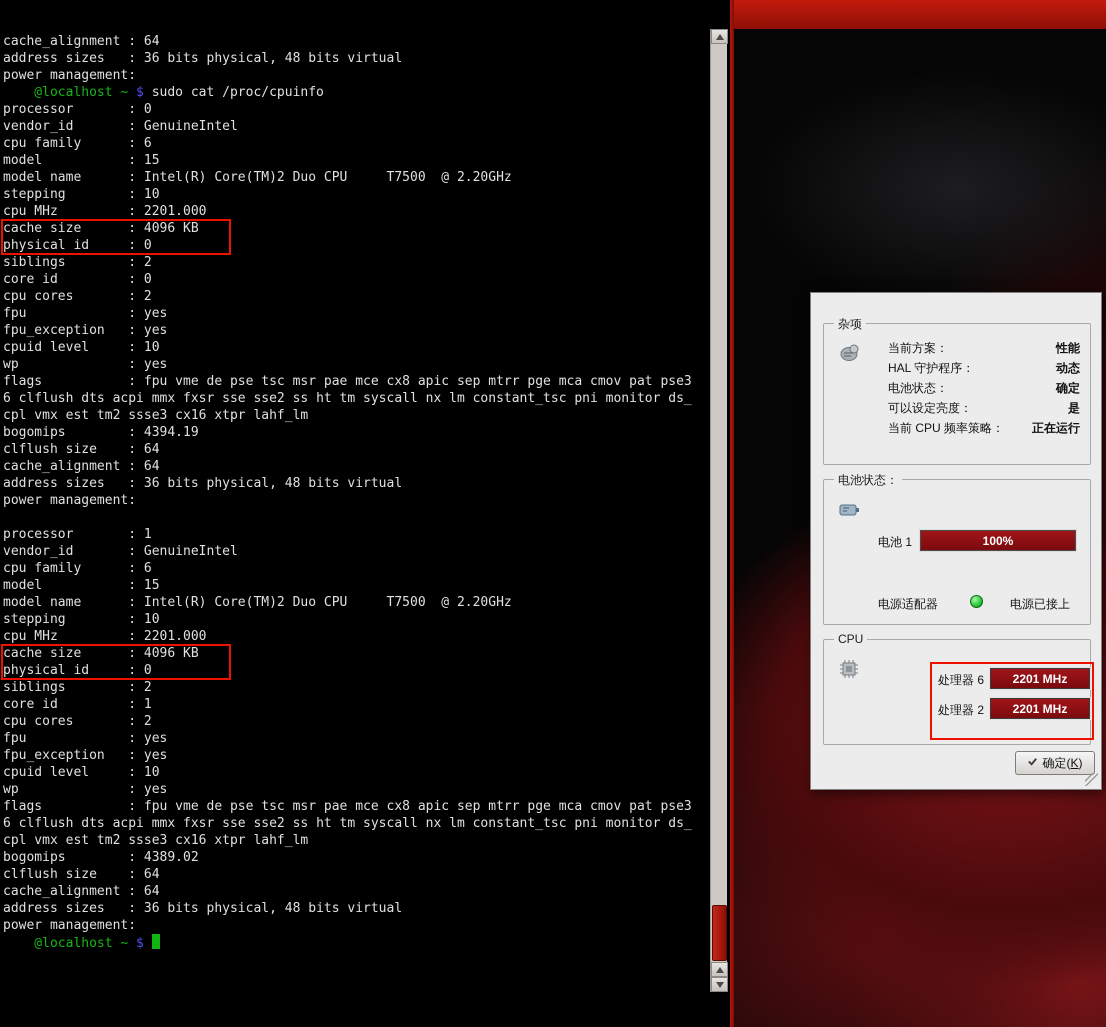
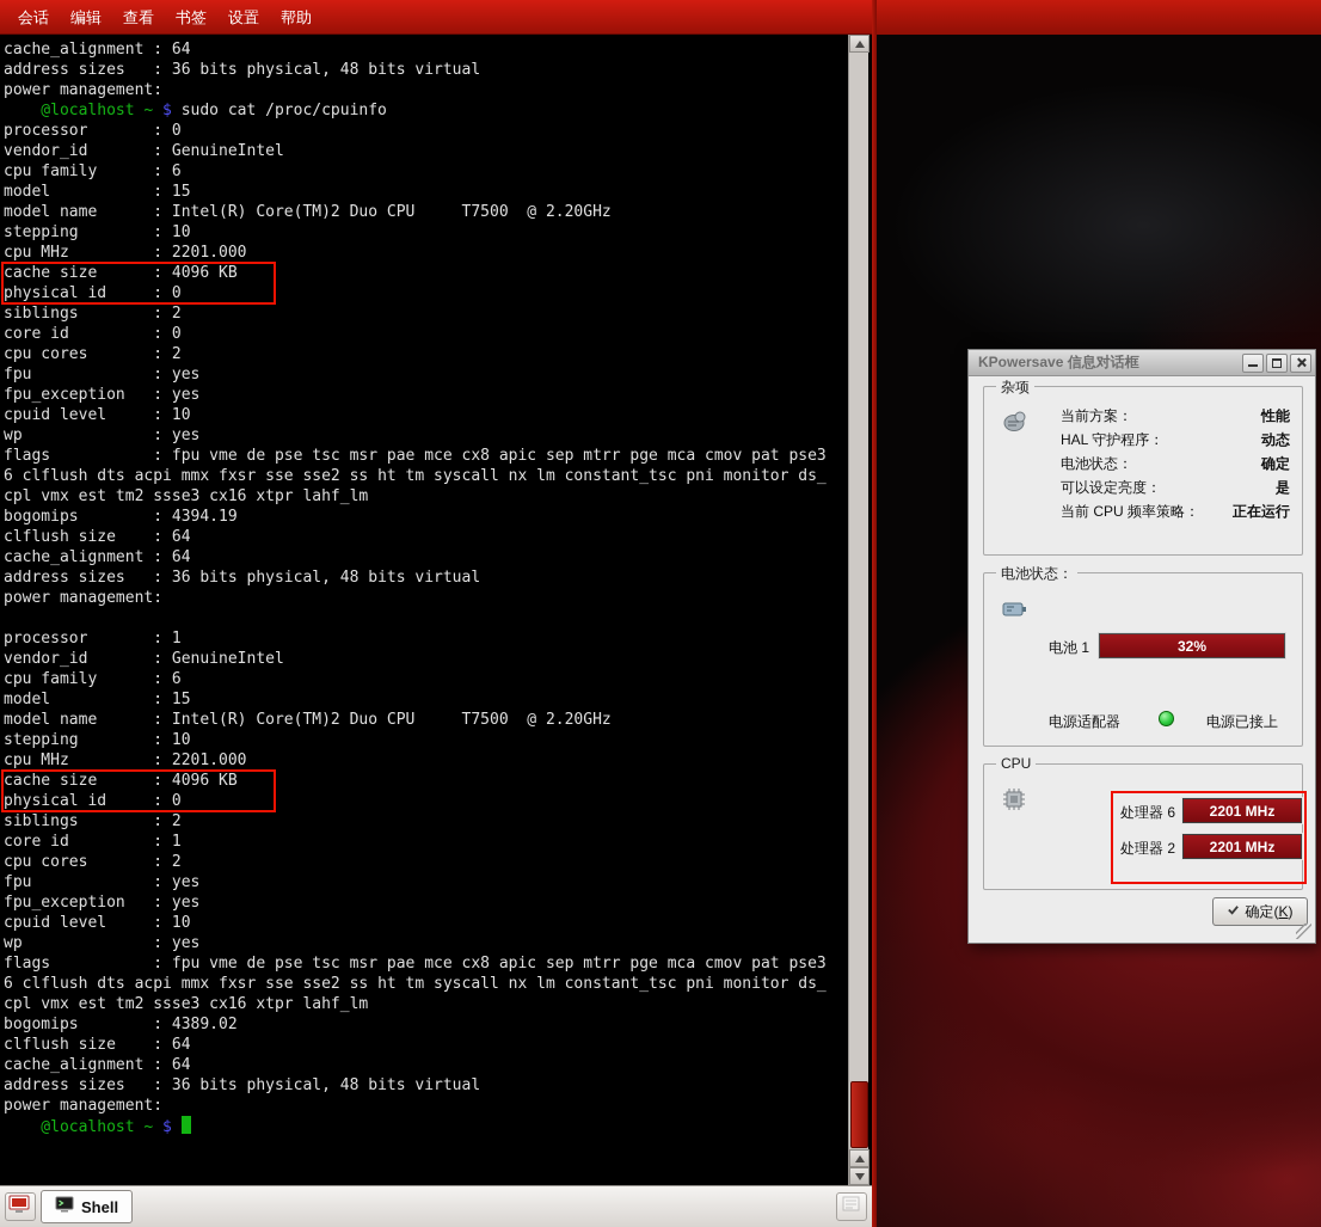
+ 会话
+ 编辑
+ 查看
+ 书签
+ 设置
+ 帮助
  cache_alignment : 64
  address sizes : 36 bits physical, 48 bits virtual
  power management:
  @localhost ~ $ sudo cat /proc/cpuinfo
  processor : 0
  vendor_id : GenuineIntel
  cpu family : 6
  model : 15
  model name : Intel(R) Core(TM)2 Duo CPU T7500 @ 2.20GHz
  stepping : 10
  cpu MHz : 2201.000
  cache size : 4096 KB
  physical id : 0
  siblings : 2
  core id : 0
  cpu cores : 2
  fpu : yes
  fpu_exception : yes
  cpuid level : 10
  wp : yes
  flags : fpu vme de pse tsc msr pae mce cx8 apic sep mtrr pge mca cmov pat pse3
  6 clflush dts acpi mmx fxsr sse sse2 ss ht tm syscall nx lm constant_tsc pni monitor ds_
  cpl vmx est tm2 ssse3 cx16 xtpr lahf_lm
  bogomips : 4394.19
  clflush size : 64
  cache_alignment : 64
  address sizes : 36 bits physical, 48 bits virtual
  power management:
  processor : 1
  vendor_id : GenuineIntel
  cpu family : 6
  model : 15
  model name : Intel(R) Core(TM)2 Duo CPU T7500 @ 2.20GHz
  stepping : 10
  cpu MHz : 2201.000
  cache size : 4096 KB
  physical id : 0
  siblings : 2
  core id : 1
  cpu cores : 2
  fpu : yes
  fpu_exception : yes
  cpuid level : 10
  wp : yes
  flags : fpu vme de pse tsc msr pae mce cx8 apic sep mtrr pge mca cmov pat pse3
  6 clflush dts acpi mmx fxsr sse sse2 ss ht tm syscall nx lm constant_tsc pni monitor ds_
  cpl vmx est tm2 ssse3 cx16 xtpr lahf_lm
  bogomips : 4389.02
  clflush size : 64
  cache_alignment : 64
  address sizes : 36 bits physical, 48 bits virtual
  power management:
  @localhost ~ $
+ Shell
+ KPowersave 信息对话框
  杂项
  当前方案：
  性能
  HAL 守护程序：
  动态
  电池状态：
  确定
  可以设定亮度：
  是
  当前 CPU 频率策略：
  正在运行
  电池状态：
  电池 1
- 100%
+ 32%
  电源适配器
  电源已接上
  CPU
  处理器 6
  2201 MHz
  处理器 2
  2201 MHz
  确定(K)
